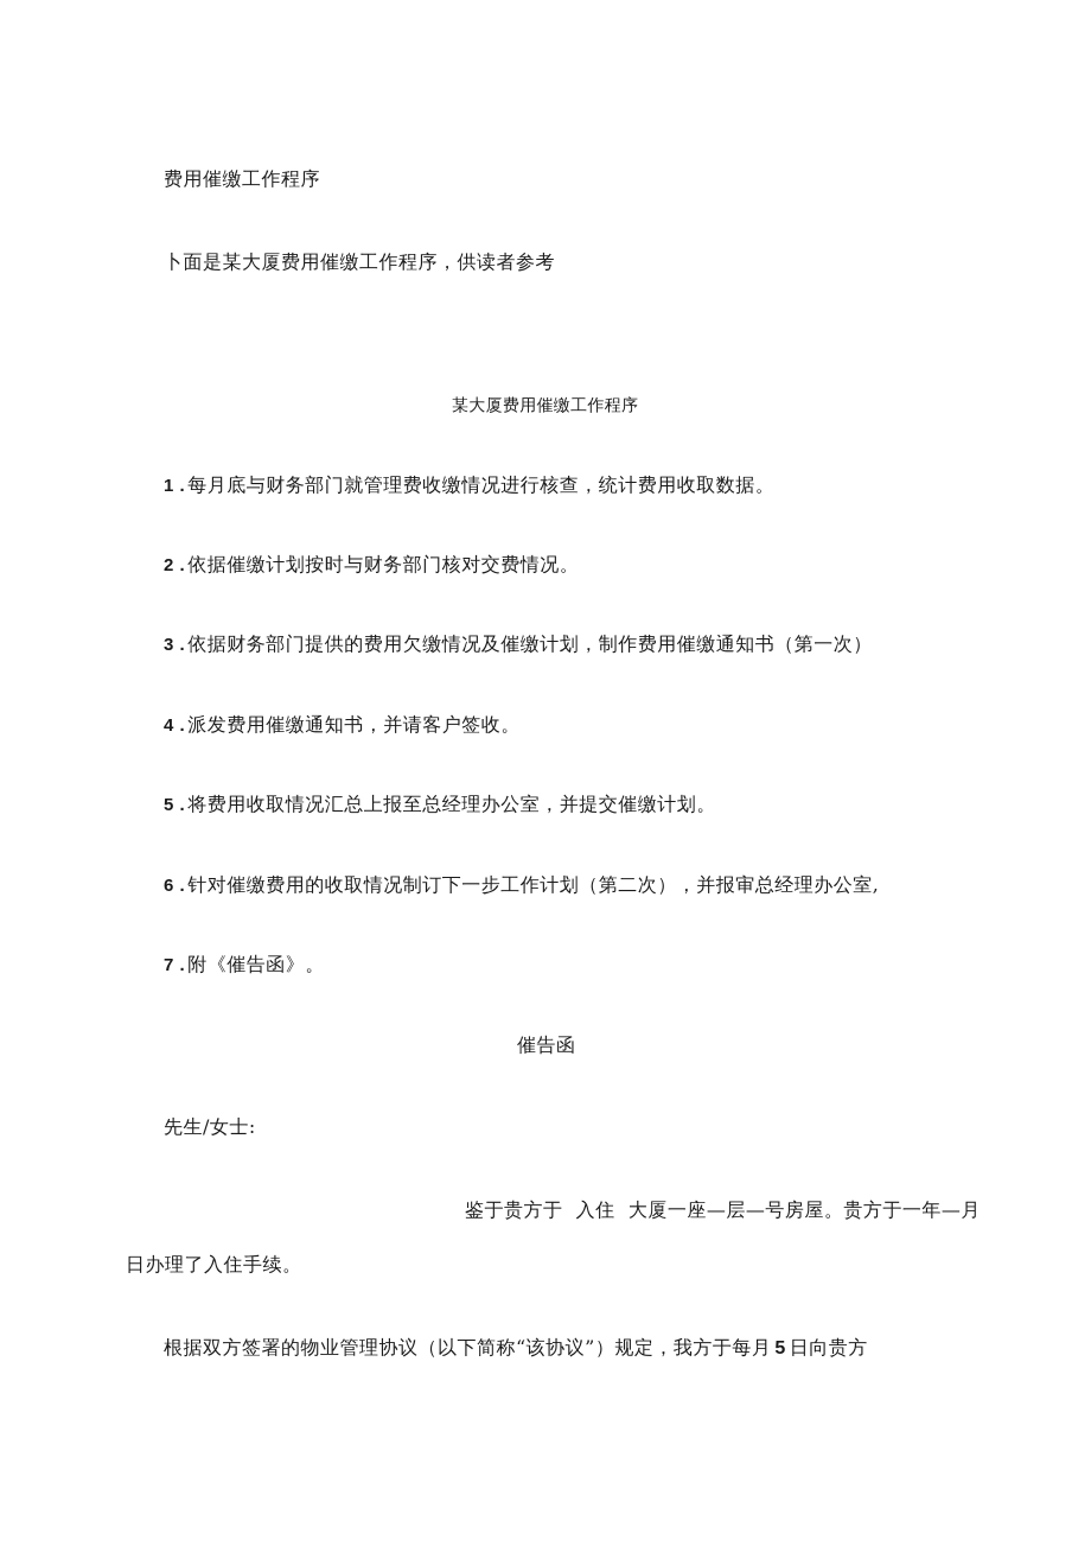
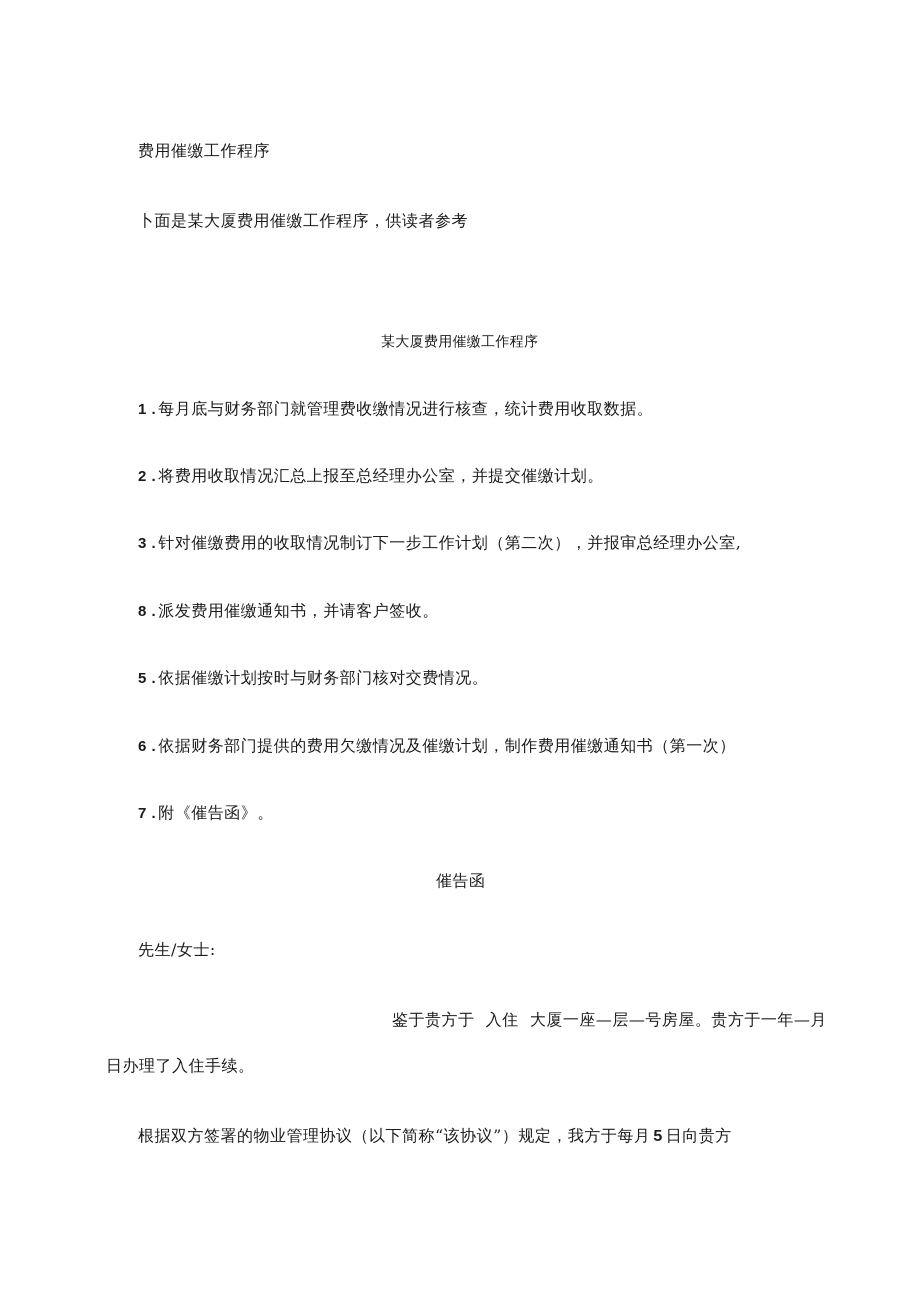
  费用催缴工作程序
  卜面是某大厦费用催缴工作程序，供读者参考
  某大厦费用催缴工作程序
  1 .每月底与财务部门就管理费收缴情况进行核查，统计费用收取数据。
- 2 .依据催缴计划按时与财务部门核对交费情况。
+ 2 .将费用收取情况汇总上报至总经理办公室，并提交催缴计划。
- 3 .依据财务部门提供的费用欠缴情况及催缴计划，制作费用催缴通知书（第一次）
+ 3 .针对催缴费用的收取情况制订下一步工作计划（第二次），并报审总经理办公室,
- 4 .派发费用催缴通知书，并请客户签收。
+ 8 .派发费用催缴通知书，并请客户签收。
- 5 .将费用收取情况汇总上报至总经理办公室，并提交催缴计划。
+ 5 .依据催缴计划按时与财务部门核对交费情况。
- 6 .针对催缴费用的收取情况制订下一步工作计划（第二次），并报审总经理办公室,
+ 6 .依据财务部门提供的费用欠缴情况及催缴计划，制作费用催缴通知书（第一次）
  7 .附《催告函》。
  催告函
  先生/女士:
  鉴于贵方于 入住 大厦一座—层—号房屋。贵方于一年—月
  日办理了入住手续。
  根据双方签署的物业管理协议（以下简称“该协议”）规定，我方于每月 5 日向贵方
